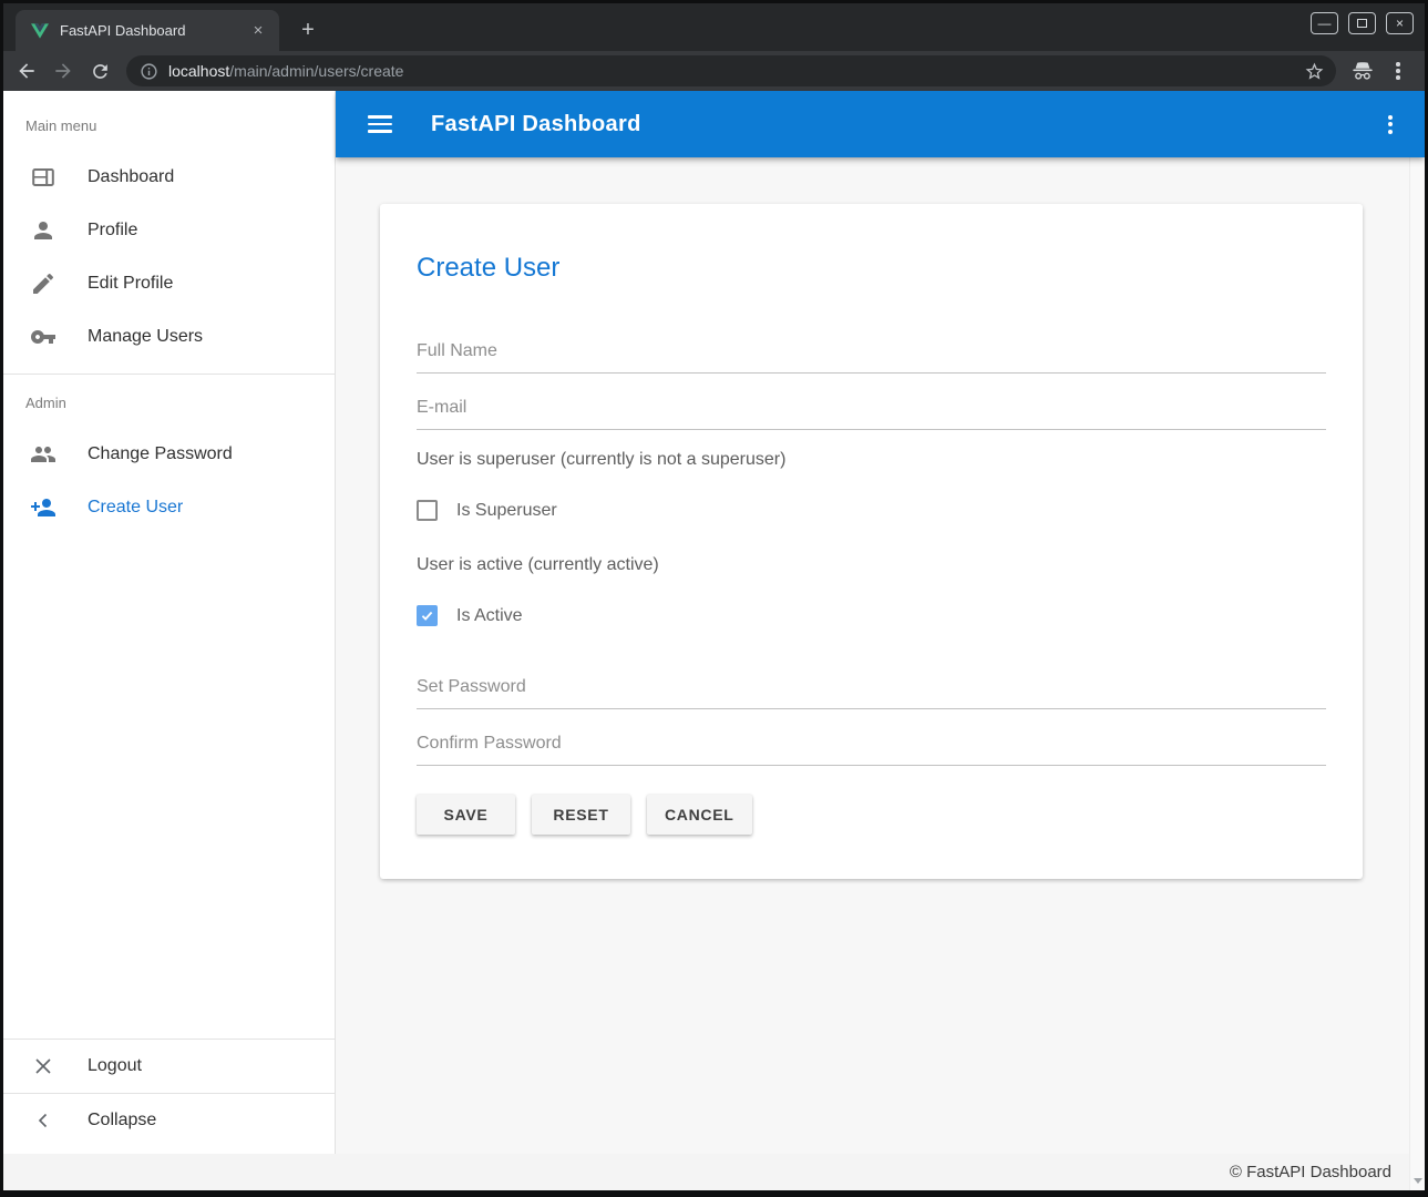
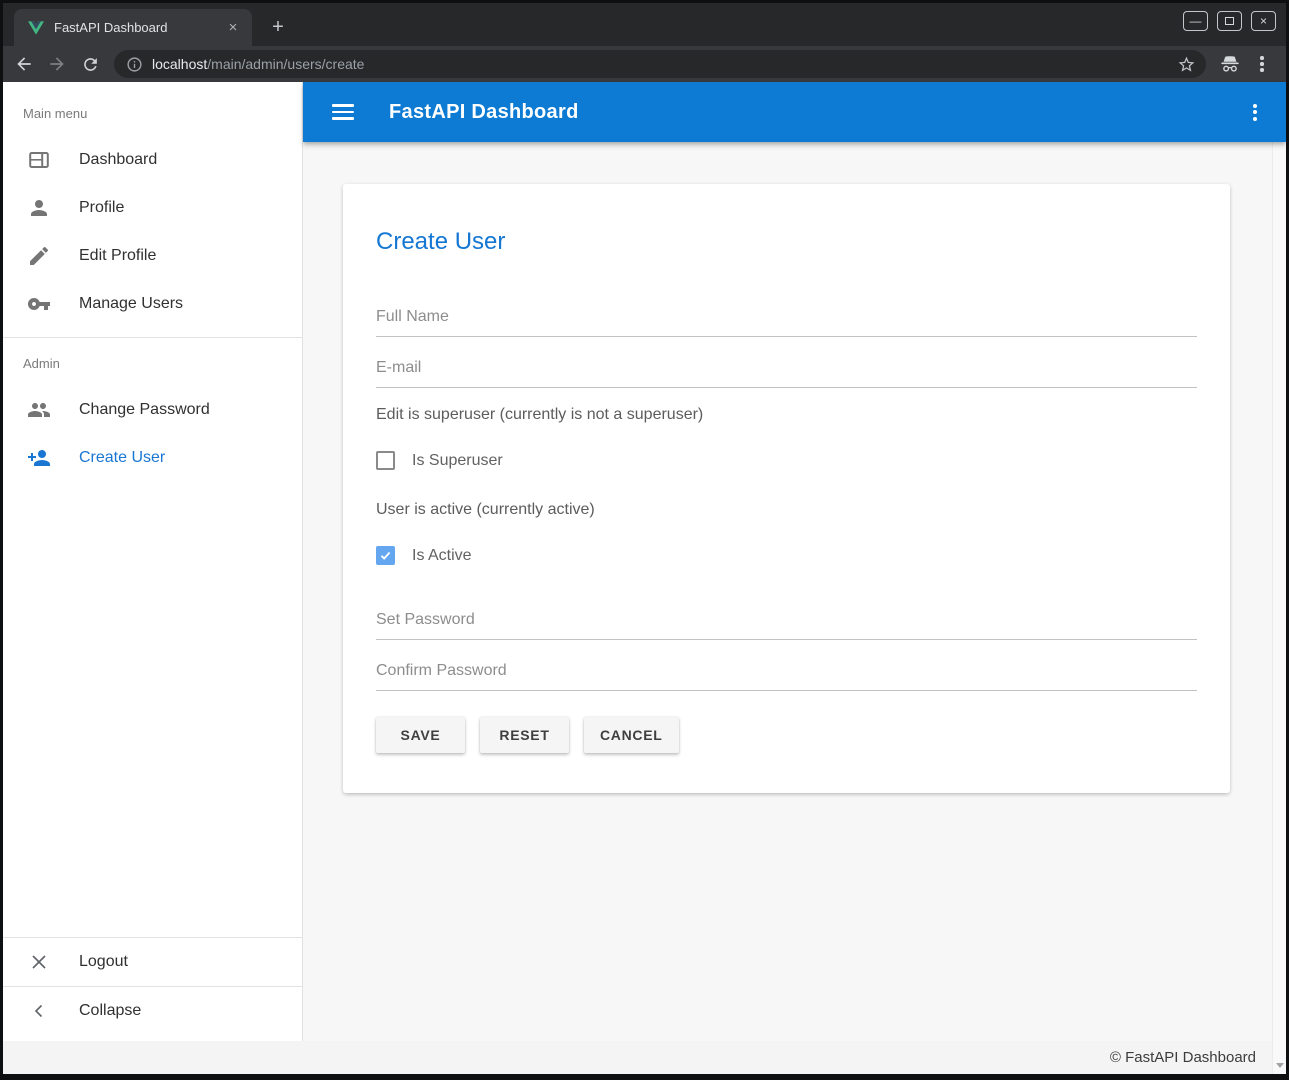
  FastAPI Dashboard
  ×
  +
  —
  ×
  localhost/main/admin/users/create
  Main menu
  Dashboard
  Profile
  Edit Profile
  Manage Users
  Admin
  Change Password
  Create User
  Logout
  Collapse
  FastAPI Dashboard
  Create User
  Full Name
  E-mail
- User is superuser (currently is not a superuser)
+ Edit is superuser (currently is not a superuser)
  Is Superuser
  User is active (currently active)
  Is Active
  Set Password
  Confirm Password
  SAVE
  RESET
  CANCEL
  © FastAPI Dashboard
